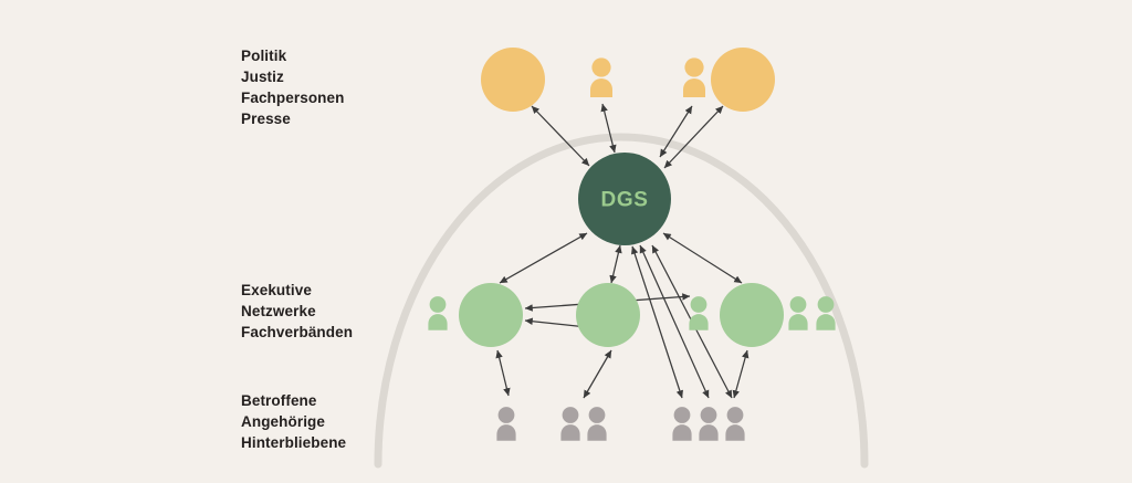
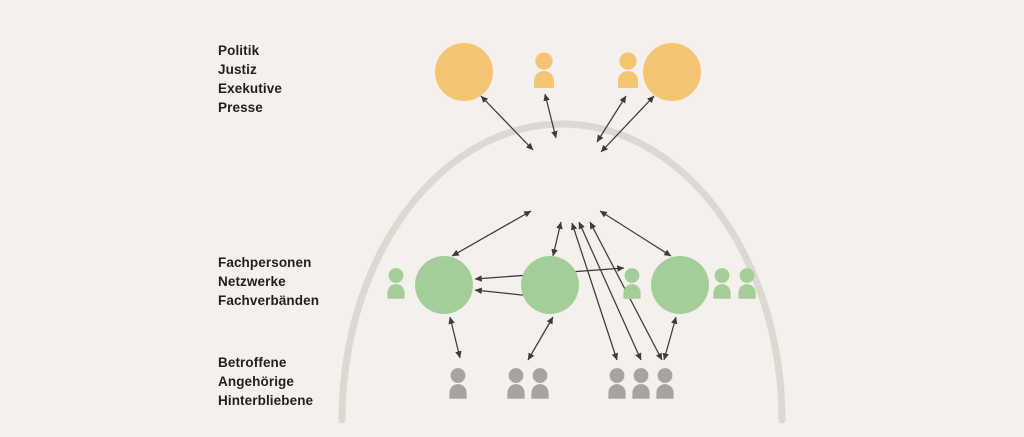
  Politik
  Justiz
- Fachpersonen
+ Exekutive
  Presse
- Exekutive
+ Fachpersonen
  Netzwerke
  Fachverbänden
  Betroffene
  Angehörige
  Hinterbliebene
- DGS
